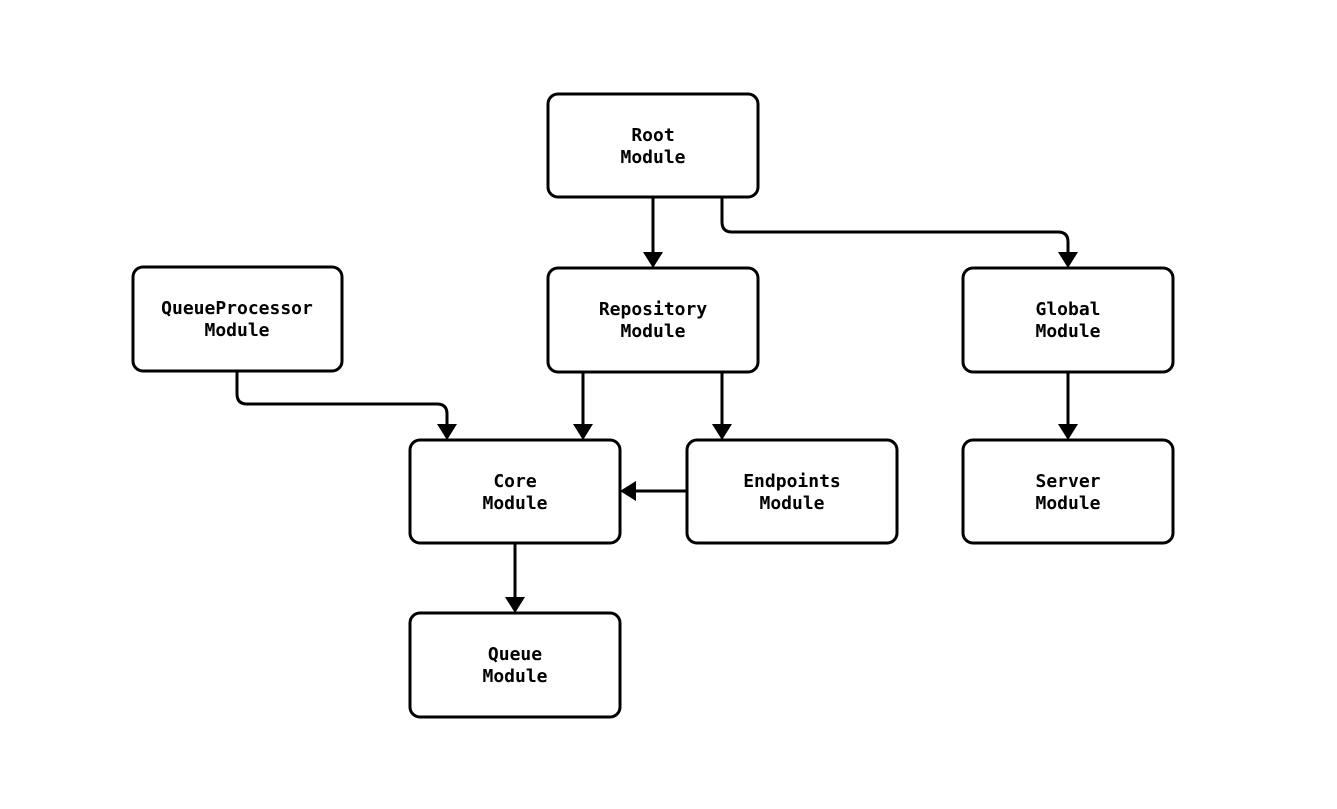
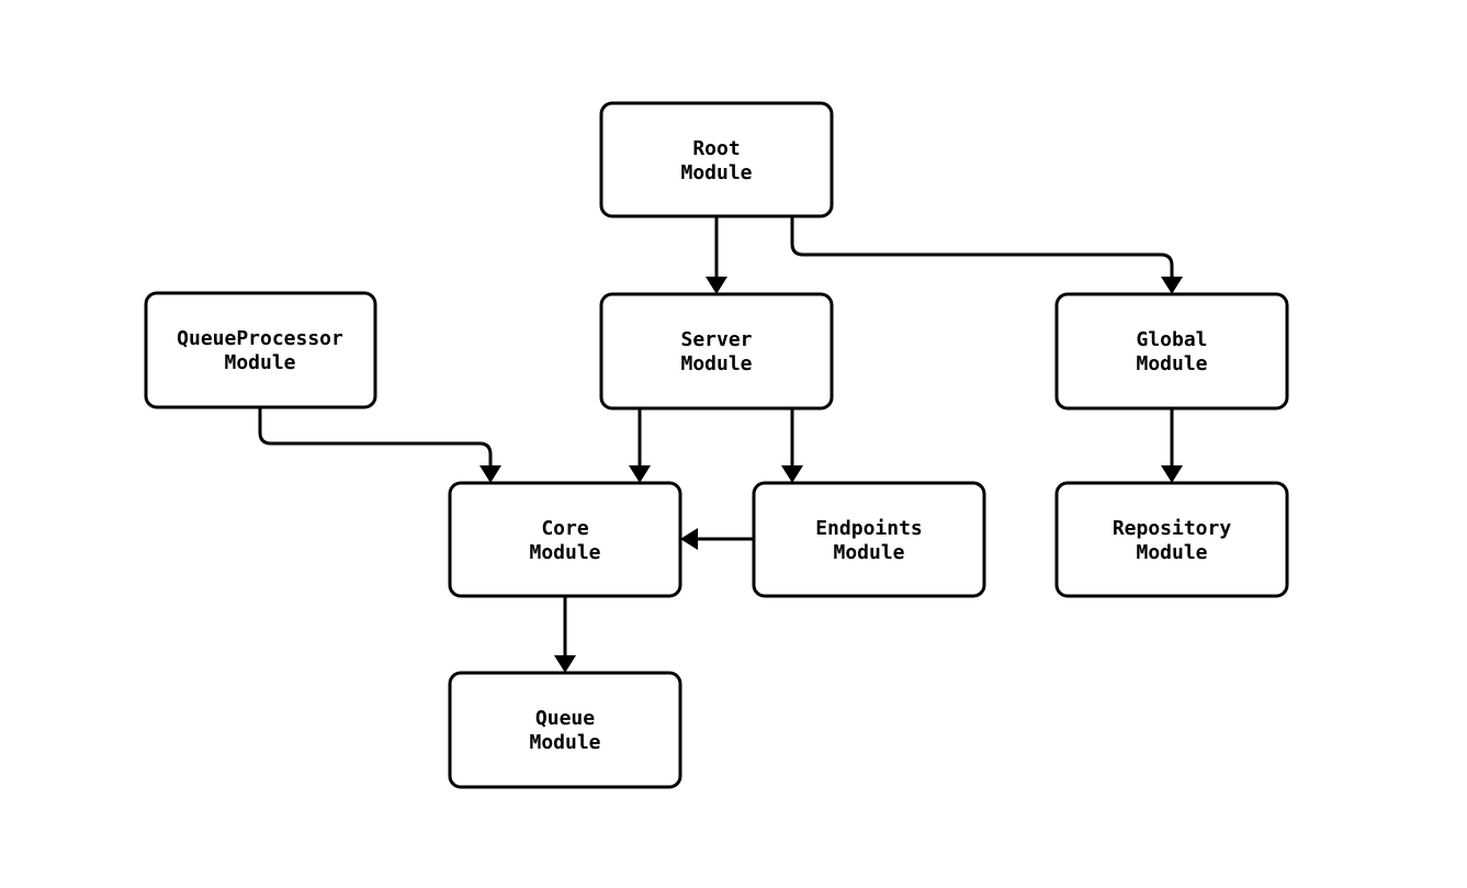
  Root
  Module
  QueueProcessor
  Module
- Repository
+ Server
  Module
  Global
  Module
  Core
  Module
  Endpoints
  Module
- Server
+ Repository
  Module
  Queue
  Module
